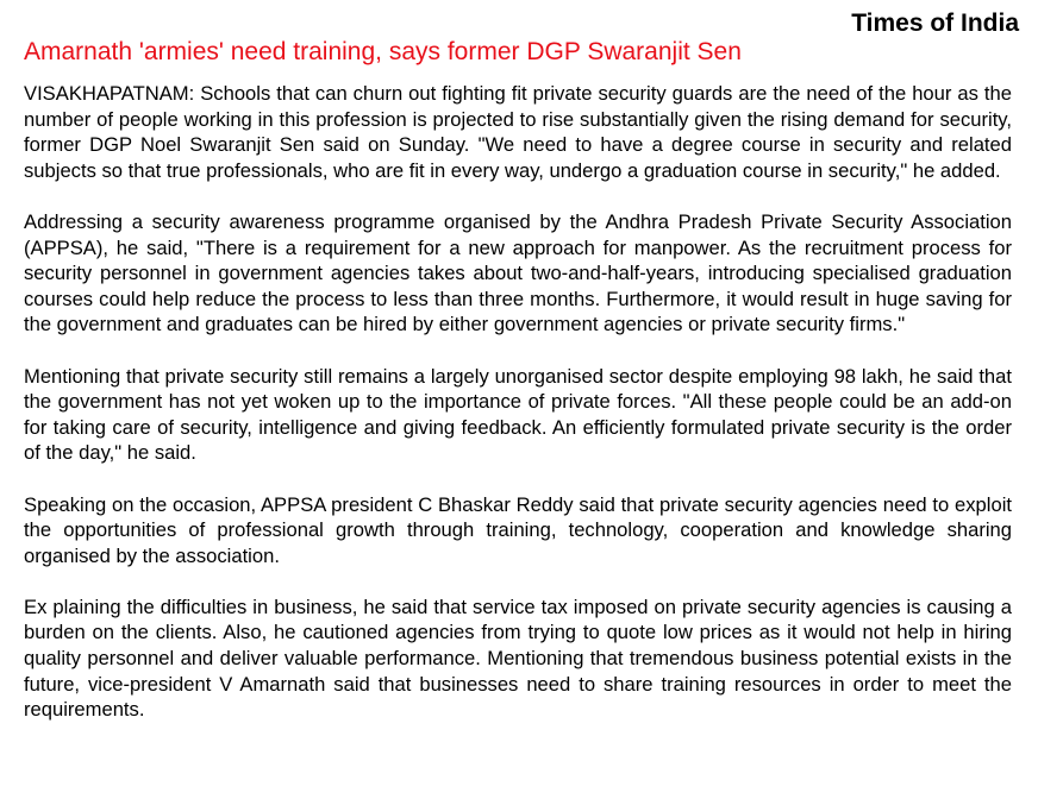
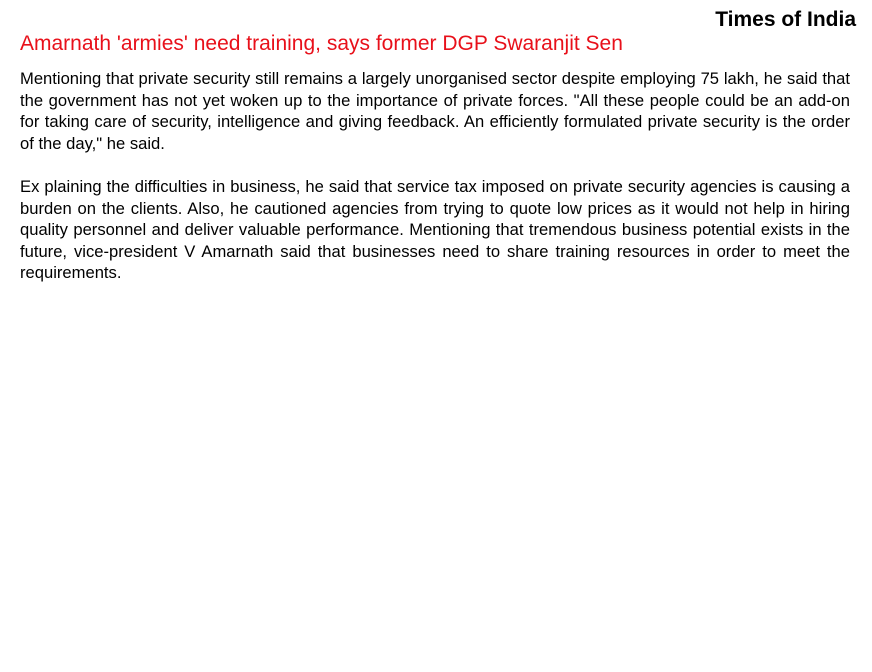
  Times of India
  Amarnath 'armies' need training, says former DGP Swaranjit Sen
- VISAKHAPATNAM: Schools that can churn out fighting fit private security guards are the need of the hour as the number of people working in this profession is projected to rise substantially given the rising demand for security, former DGP Noel Swaranjit Sen said on Sunday. "We need to have a degree course in security and related subjects so that true professionals, who are fit in every way, undergo a graduation course in security," he added.
- Addressing a security awareness programme organised by the Andhra Pradesh Private Security Association (APPSA), he said, "There is a requirement for a new approach for manpower. As the recruitment process for security personnel in government agencies takes about two-and-half-years, introducing specialised graduation courses could help reduce the process to less than three months. Furthermore, it would result in huge saving for the government and graduates can be hired by either government agencies or private security firms."
- Mentioning that private security still remains a largely unorganised sector despite employing 98 lakh, he said that the government has not yet woken up to the importance of private forces. "All these people could be an add-on for taking care of security, intelligence and giving feedback. An efficiently formulated private security is the order of the day," he said.
+ Mentioning that private security still remains a largely unorganised sector despite employing 75 lakh, he said that the government has not yet woken up to the importance of private forces. "All these people could be an add-on for taking care of security, intelligence and giving feedback. An efficiently formulated private security is the order of the day," he said.
- Speaking on the occasion, APPSA president C Bhaskar Reddy said that private security agencies need to exploit the opportunities of professional growth through training, technology, cooperation and knowledge sharing organised by the association.
  Ex plaining the difficulties in business, he said that service tax imposed on private security agencies is causing a burden on the clients. Also, he cautioned agencies from trying to quote low prices as it would not help in hiring quality personnel and deliver valuable performance. Mentioning that tremendous business potential exists in the future, vice-president V Amarnath said that businesses need to share training resources in order to meet the requirements.
